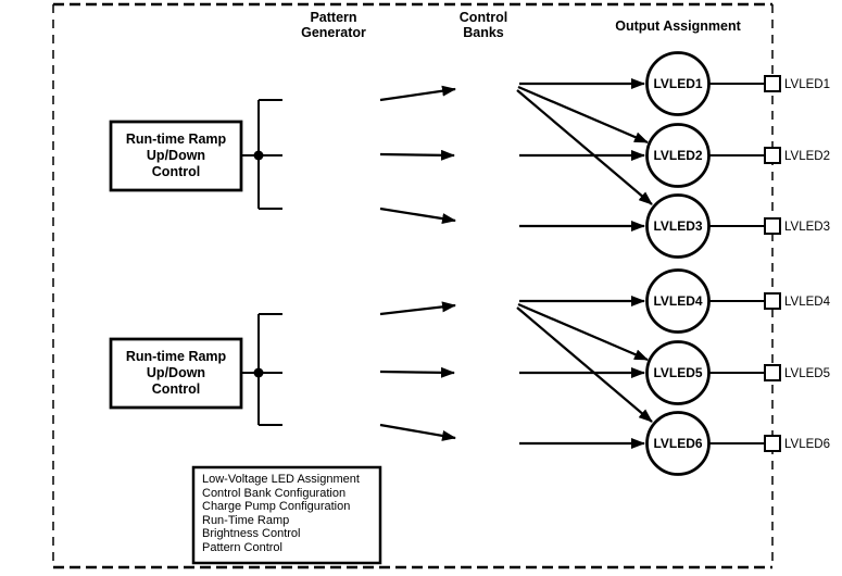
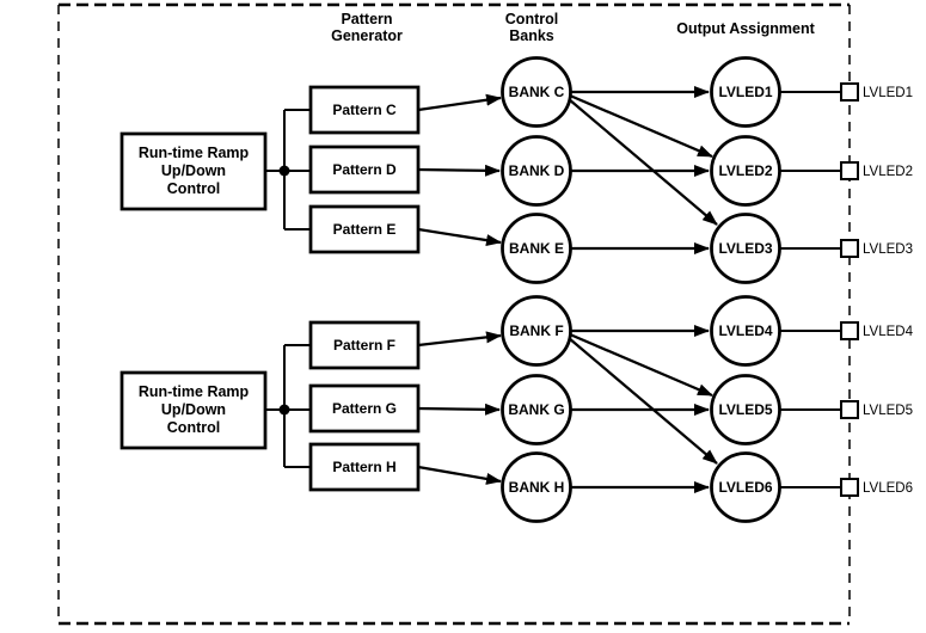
  Pattern
  Generator
  Control
  Banks
  Output Assignment
  Run-time Ramp
  Up/Down
  Control
  Run-time Ramp
  Up/Down
  Control
+ Pattern C
+ Pattern D
+ Pattern E
+ Pattern F
+ Pattern G
+ Pattern H
+ BANK C
+ BANK D
+ BANK E
+ BANK F
+ BANK G
+ BANK H
  LVLED1
  LVLED2
  LVLED3
  LVLED4
  LVLED5
  LVLED6
  LVLED1
  LVLED2
  LVLED3
  LVLED4
  LVLED5
  LVLED6
- Low-Voltage LED Assignment
- Control Bank Configuration
- Charge Pump Configuration
- Run-Time Ramp
- Brightness Control
- Pattern Control
